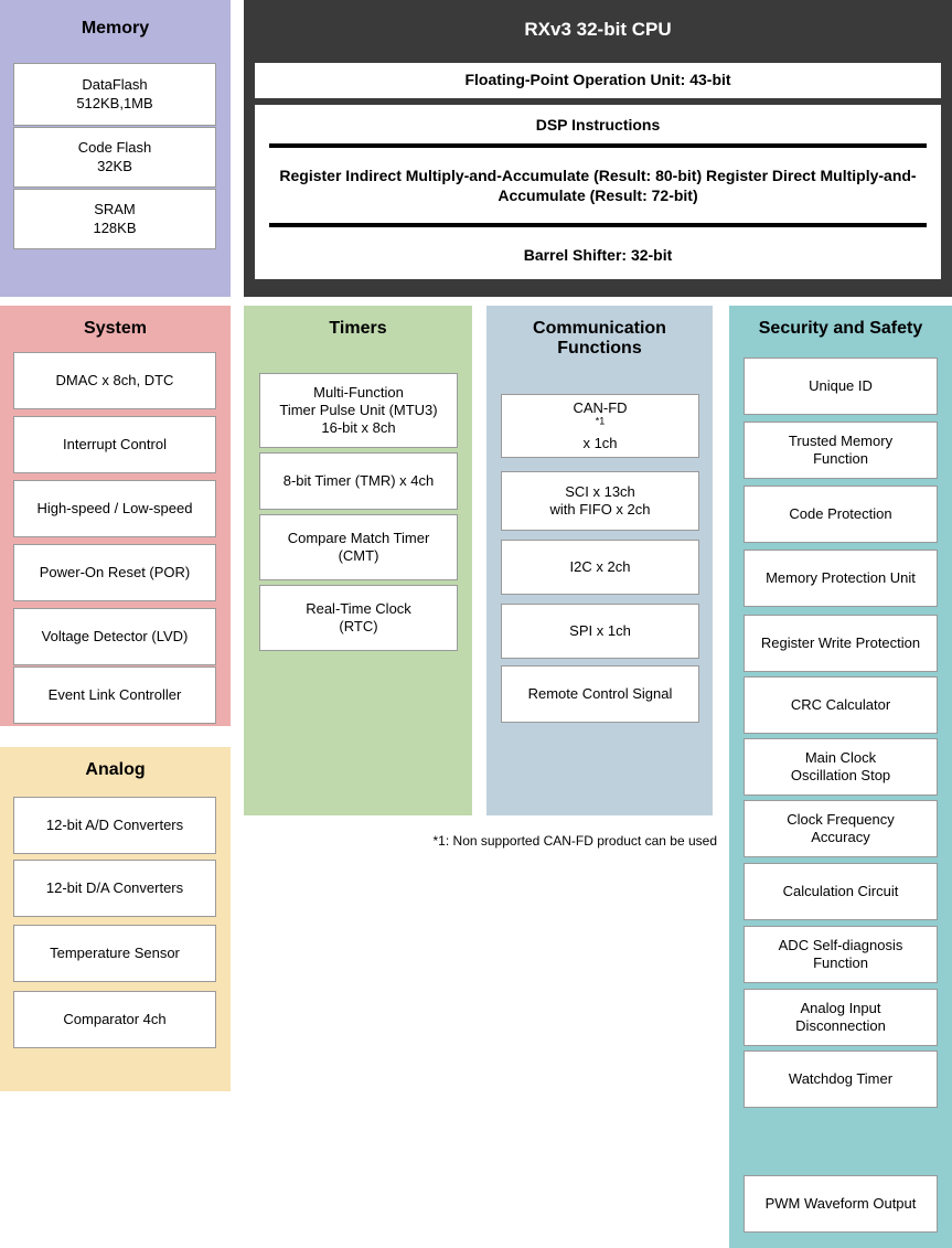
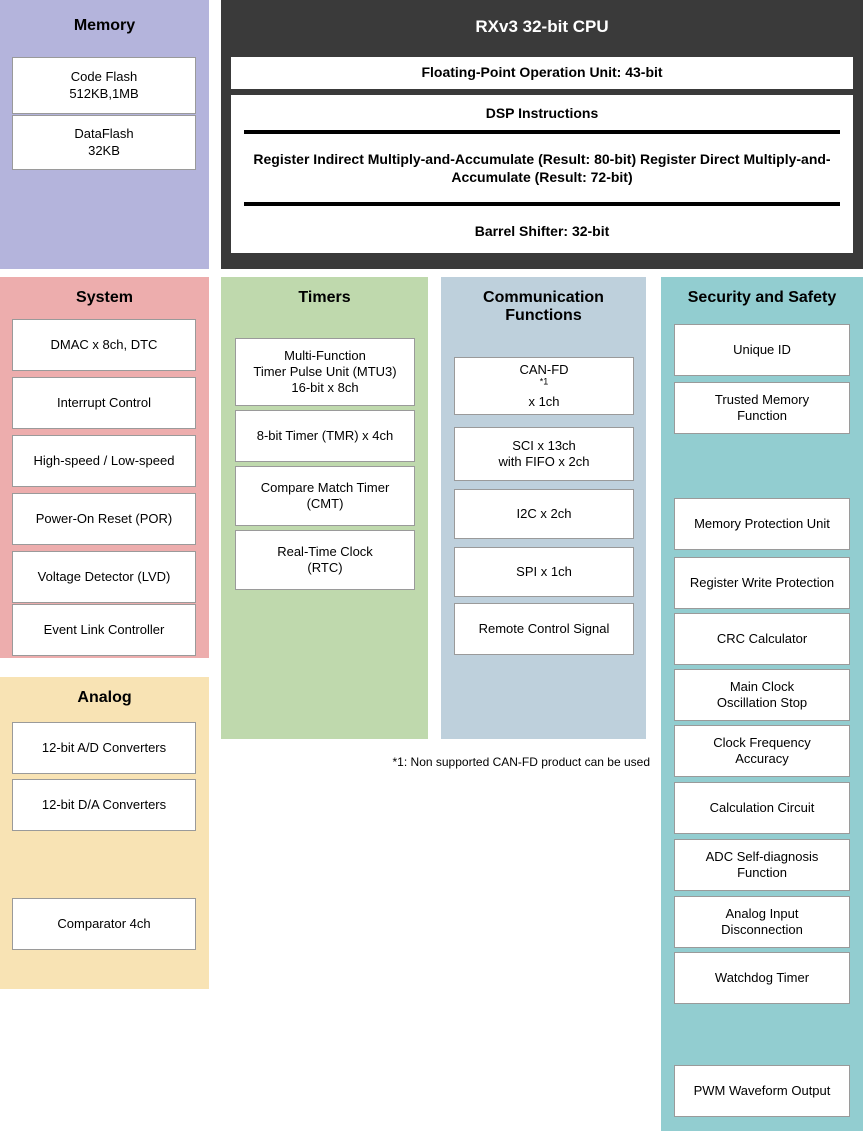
  Memory
- DataFlash
+ Code Flash
  512KB,1MB
- Code Flash
+ DataFlash
  32KB
- SRAM
- 128KB
  RXv3 32-bit CPU
  Floating-Point Operation Unit: 43-bit
  DSP Instructions
  Register Indirect Multiply-and-Accumulate (Result: 80-bit) Register Direct Multiply-and-Accumulate (Result: 72-bit)
  Barrel Shifter: 32-bit
  System
  DMAC x 8ch, DTC
  Interrupt Control
  High-speed / Low-speed
  Power-On Reset (POR)
  Voltage Detector (LVD)
  Event Link Controller
  Analog
  12-bit A/D Converters
  12-bit D/A Converters
- Temperature Sensor
  Comparator 4ch
  Timers
  Multi-Function
  Timer Pulse Unit (MTU3)
  16-bit x 8ch
  8-bit Timer (TMR) x 4ch
  Compare Match Timer
  (CMT)
  Real-Time Clock
  (RTC)
  Communication
  Functions
  CAN-FD
  *1
  x 1ch
  SCI x 13ch
  with FIFO x 2ch
  I2C x 2ch
  SPI x 1ch
  Remote Control Signal
  *1: Non supported CAN-FD product can be used
  Security and Safety
  Unique ID
  Trusted Memory
  Function
- Code Protection
  Memory Protection Unit
  Register Write Protection
  CRC Calculator
  Main Clock
  Oscillation Stop
  Clock Frequency
  Accuracy
  Calculation Circuit
  ADC Self-diagnosis
  Function
  Analog Input
  Disconnection
  Watchdog Timer
  PWM Waveform Output
